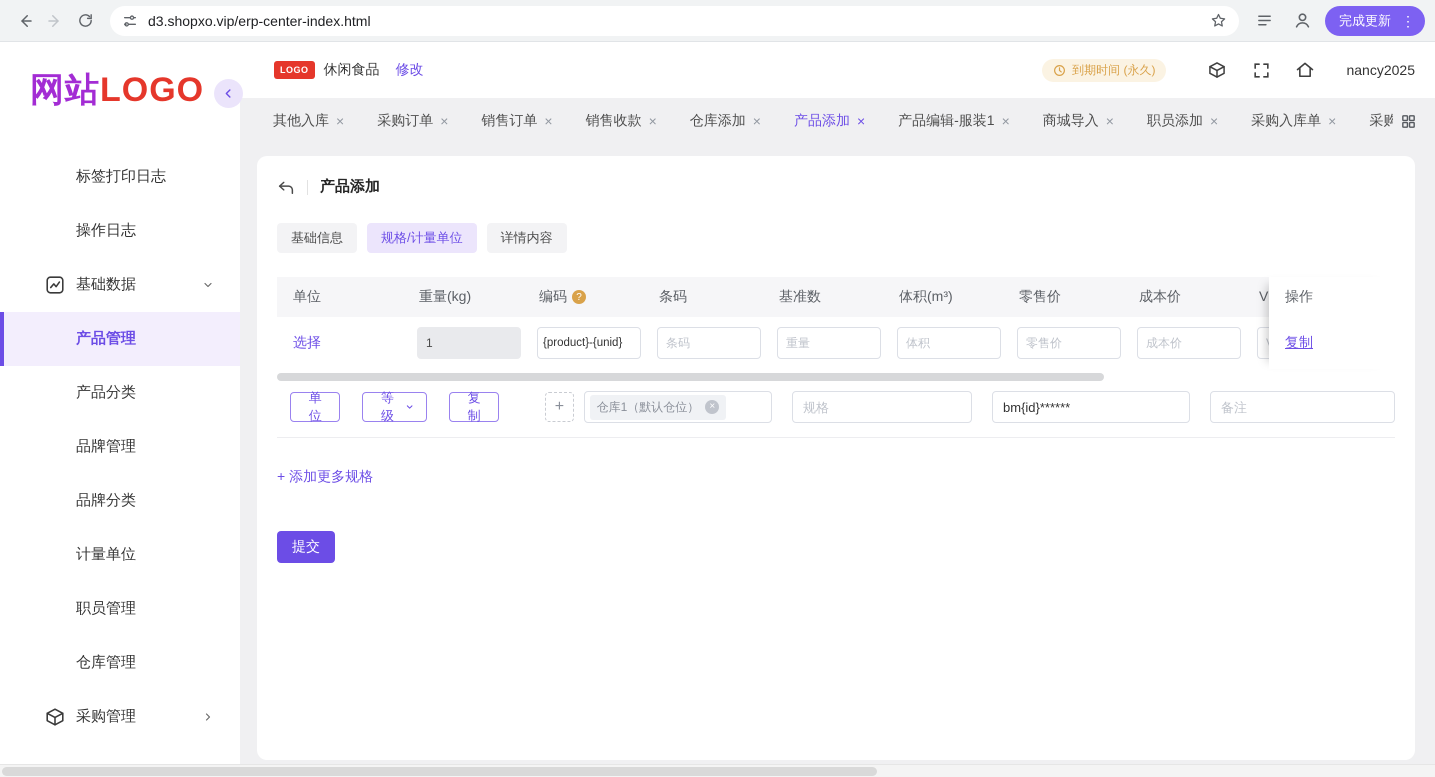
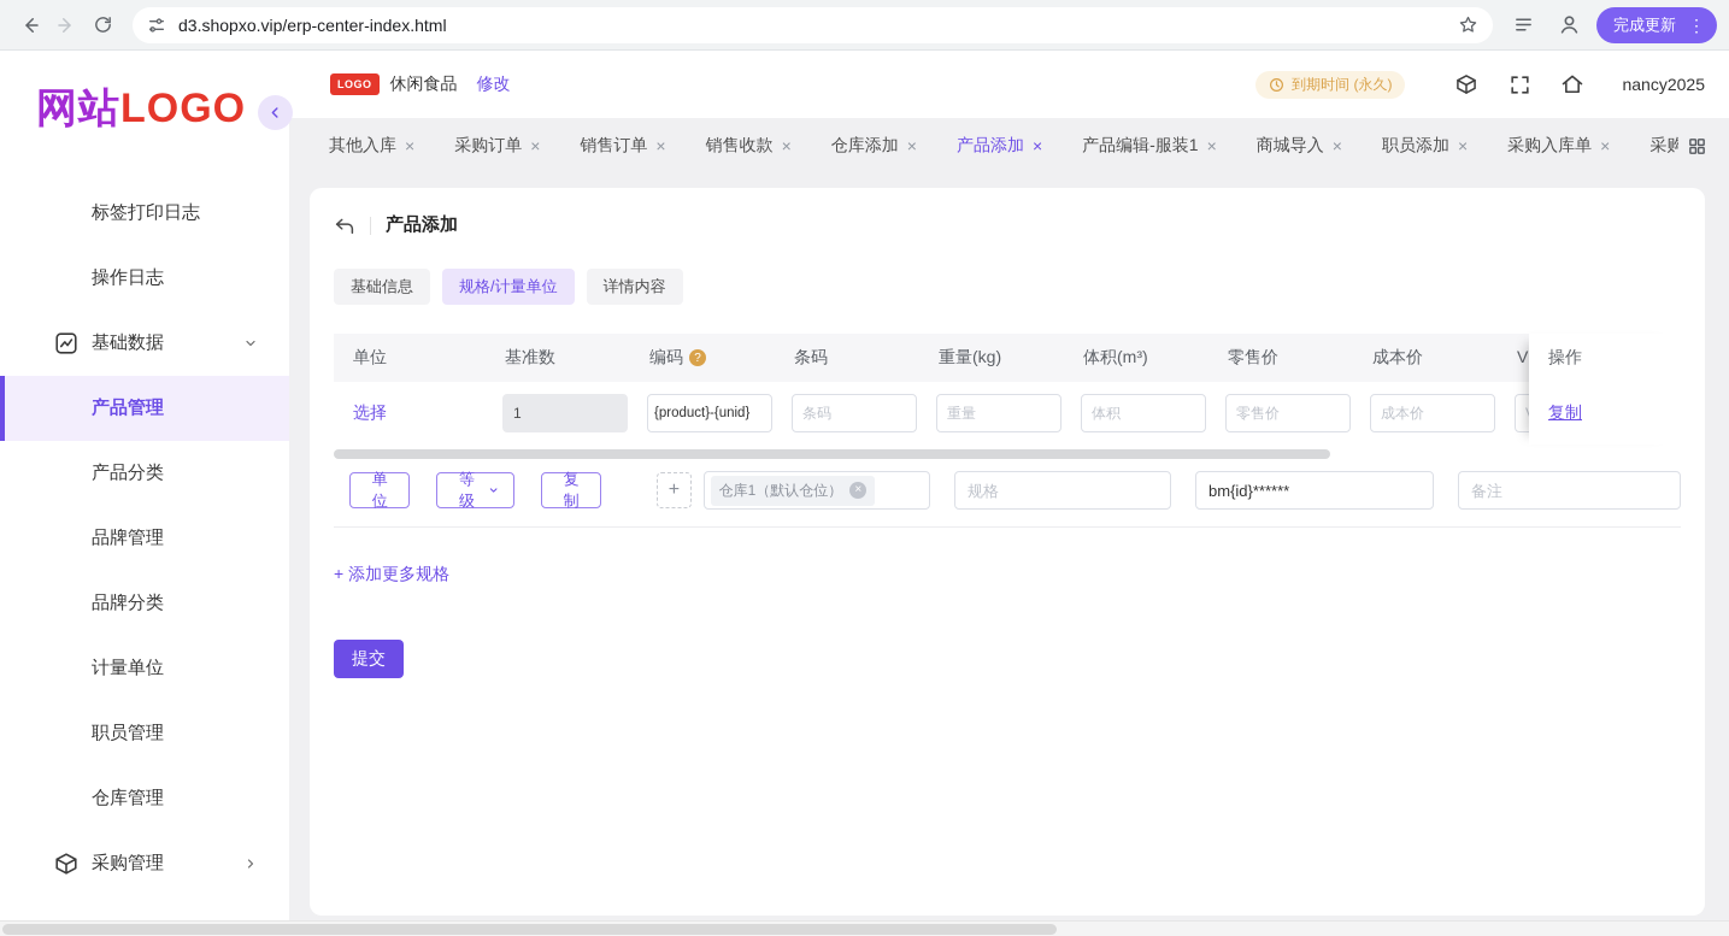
  d3.shopxo.vip/erp-center-index.html
  完成更新
  ⋮
  网站LOGO
  标签打印日志
  操作日志
  基础数据
  产品管理
  产品分类
  品牌管理
  品牌分类
  计量单位
  职员管理
  仓库管理
  采购管理
  LOGO
  休闲食品
  修改
  到期时间 (永久)
  nancy2025
  其他入库
  ×
  采购订单
  ×
  销售订单
  ×
  销售收款
  ×
  仓库添加
  ×
  产品添加
  ×
  产品编辑-服装1
  ×
  商城导入
  ×
  职员添加
  ×
  采购入库单
  ×
  采购
  产品添加
  基础信息
  规格/计量单位
  详情内容
  单位
- 重量(kg)
+ 基准数
  编码
  ?
  条码
- 基准数
+ 重量(kg)
  体积(m³)
  零售价
  成本价
  选择
  1
  {product}-{unid}
  条码
  重量
  体积
  零售价
  成本价
  操作
  复制
  单位
  等级
  复制
  +
  仓库1（默认仓位）
  ×
  规格
  bm{id}******
  备注
  + 添加更多规格
  提交
